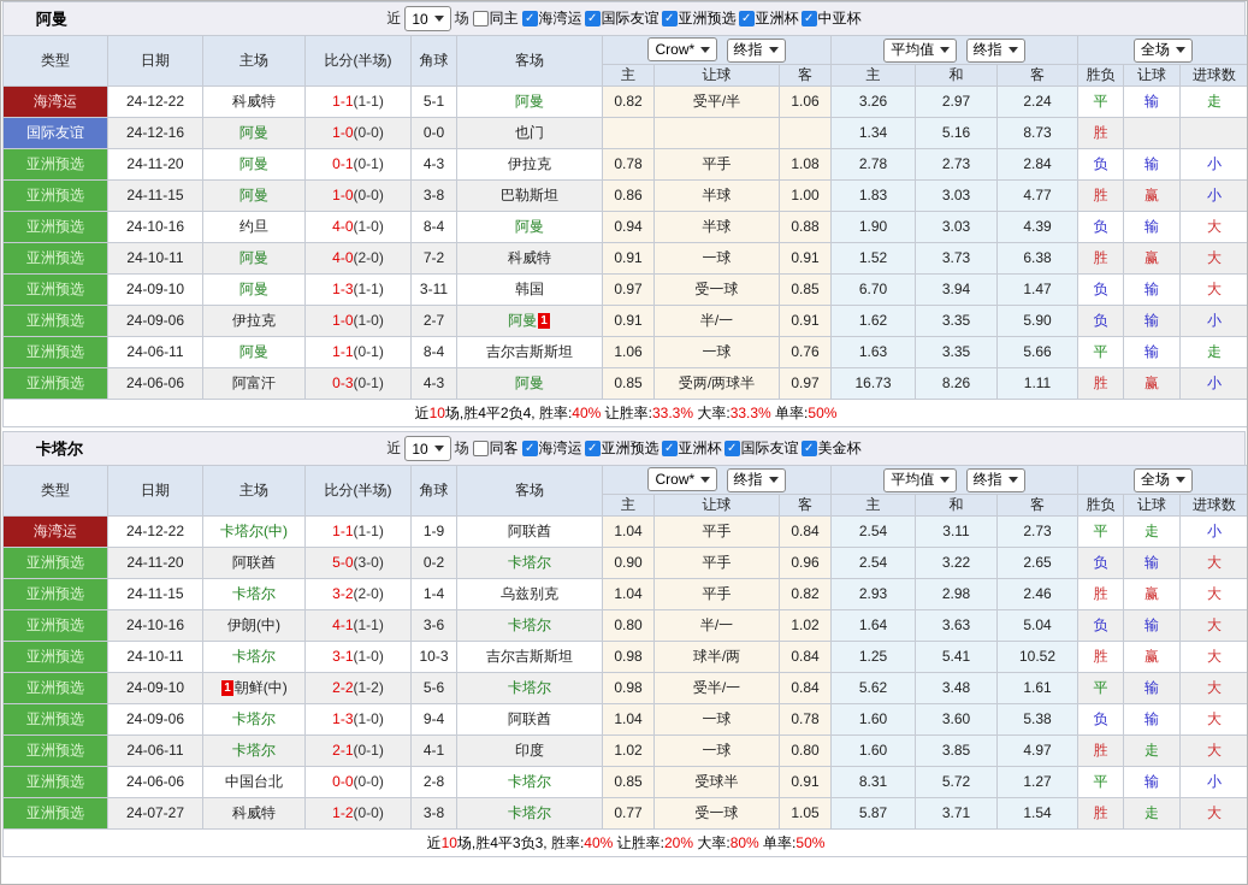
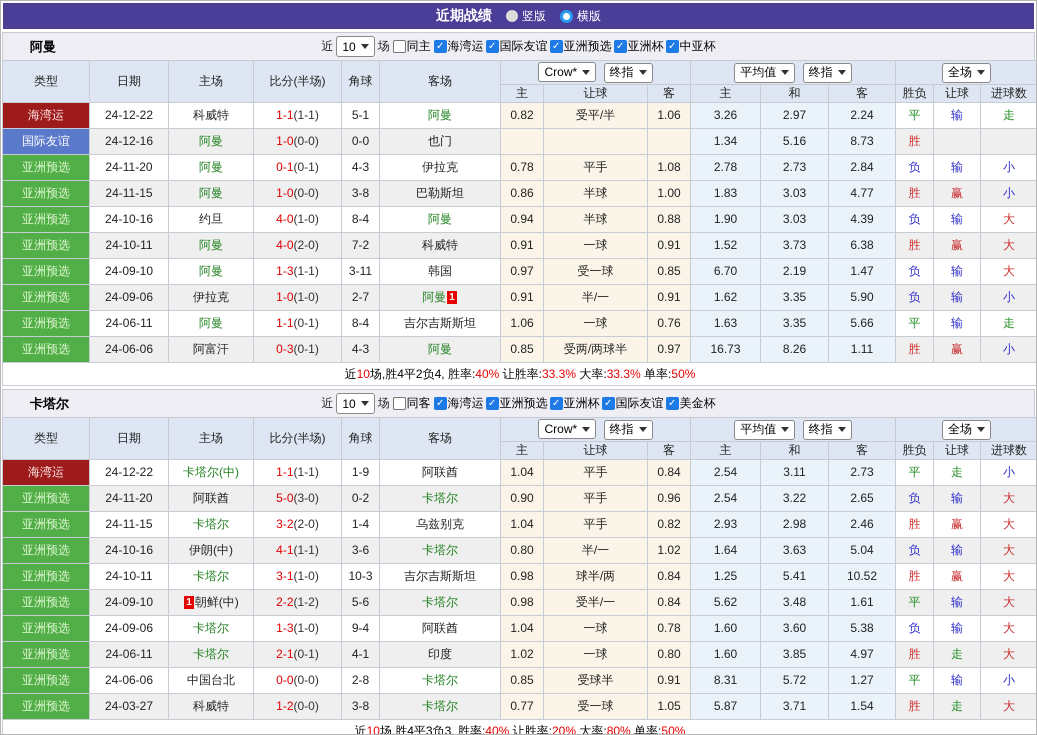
+ 近期战绩
+ 竖版
+ 横版
  阿曼
  近
  10
  场
  同主
  ✓
  海湾运
  ✓
  国际友谊
  ✓
  亚洲预选
  ✓
  亚洲杯
  ✓
  中亚杯
  类型	日期	主场	比分(半场)	角球	客场	Crow* 终指	平均值 终指	全场
  主	让球	客	主	和	客	胜负	让球	进球数
  海湾运	24-12-22	科威特	1-1(1-1)	5-1	阿曼	0.82	受平/半	1.06	3.26	2.97	2.24	平	输	走
  国际友谊	24-12-16	阿曼	1-0(0-0)	0-0	也门				1.34	5.16	8.73	胜
  亚洲预选	24-11-20	阿曼	0-1(0-1)	4-3	伊拉克	0.78	平手	1.08	2.78	2.73	2.84	负	输	小
  亚洲预选	24-11-15	阿曼	1-0(0-0)	3-8	巴勒斯坦	0.86	半球	1.00	1.83	3.03	4.77	胜	赢	小
  亚洲预选	24-10-16	约旦	4-0(1-0)	8-4	阿曼	0.94	半球	0.88	1.90	3.03	4.39	负	输	大
  亚洲预选	24-10-11	阿曼	4-0(2-0)	7-2	科威特	0.91	一球	0.91	1.52	3.73	6.38	胜	赢	大
- 亚洲预选	24-09-10	阿曼	1-3(1-1)	3-11	韩国	0.97	受一球	0.85	6.70	3.94	1.47	负	输	大
+ 亚洲预选	24-09-10	阿曼	1-3(1-1)	3-11	韩国	0.97	受一球	0.85	6.70	2.19	1.47	负	输	大
  亚洲预选	24-09-06	伊拉克	1-0(1-0)	2-7	阿曼 1	0.91	半/一	0.91	1.62	3.35	5.90	负	输	小
  亚洲预选	24-06-11	阿曼	1-1(0-1)	8-4	吉尔吉斯斯坦	1.06	一球	0.76	1.63	3.35	5.66	平	输	走
  亚洲预选	24-06-06	阿富汗	0-3(0-1)	4-3	阿曼	0.85	受两/两球半	0.97	16.73	8.26	1.11	胜	赢	小
  近10场,胜4平2负4, 胜率:40% 让胜率:33.3% 大率:33.3% 单率:50%
  卡塔尔
  近
  10
  场
  同客
  ✓
  海湾运
  ✓
  亚洲预选
  ✓
  亚洲杯
  ✓
  国际友谊
  ✓
  美金杯
  类型	日期	主场	比分(半场)	角球	客场	Crow* 终指	平均值 终指	全场
  主	让球	客	主	和	客	胜负	让球	进球数
  海湾运	24-12-22	卡塔尔(中)	1-1(1-1)	1-9	阿联酋	1.04	平手	0.84	2.54	3.11	2.73	平	走	小
  亚洲预选	24-11-20	阿联酋	5-0(3-0)	0-2	卡塔尔	0.90	平手	0.96	2.54	3.22	2.65	负	输	大
  亚洲预选	24-11-15	卡塔尔	3-2(2-0)	1-4	乌兹别克	1.04	平手	0.82	2.93	2.98	2.46	胜	赢	大
  亚洲预选	24-10-16	伊朗(中)	4-1(1-1)	3-6	卡塔尔	0.80	半/一	1.02	1.64	3.63	5.04	负	输	大
  亚洲预选	24-10-11	卡塔尔	3-1(1-0)	10-3	吉尔吉斯斯坦	0.98	球半/两	0.84	1.25	5.41	10.52	胜	赢	大
  亚洲预选	24-09-10	1 朝鲜(中)	2-2(1-2)	5-6	卡塔尔	0.98	受半/一	0.84	5.62	3.48	1.61	平	输	大
  亚洲预选	24-09-06	卡塔尔	1-3(1-0)	9-4	阿联酋	1.04	一球	0.78	1.60	3.60	5.38	负	输	大
  亚洲预选	24-06-11	卡塔尔	2-1(0-1)	4-1	印度	1.02	一球	0.80	1.60	3.85	4.97	胜	走	大
  亚洲预选	24-06-06	中国台北	0-0(0-0)	2-8	卡塔尔	0.85	受球半	0.91	8.31	5.72	1.27	平	输	小
- 亚洲预选	24-07-27	科威特	1-2(0-0)	3-8	卡塔尔	0.77	受一球	1.05	5.87	3.71	1.54	胜	走	大
+ 亚洲预选	24-03-27	科威特	1-2(0-0)	3-8	卡塔尔	0.77	受一球	1.05	5.87	3.71	1.54	胜	走	大
  近10场,胜4平3负3, 胜率:40% 让胜率:20% 大率:80% 单率:50%
